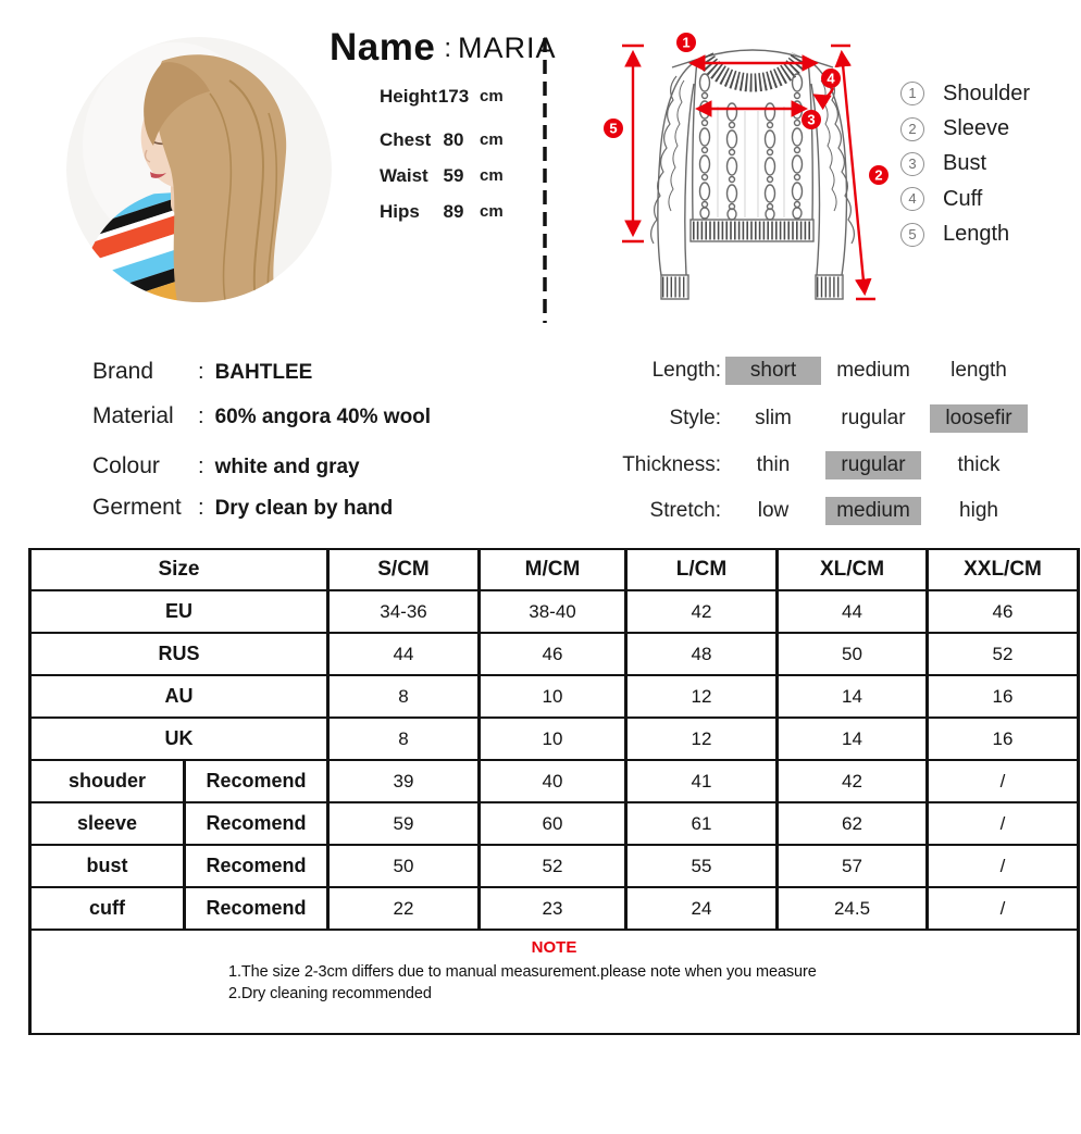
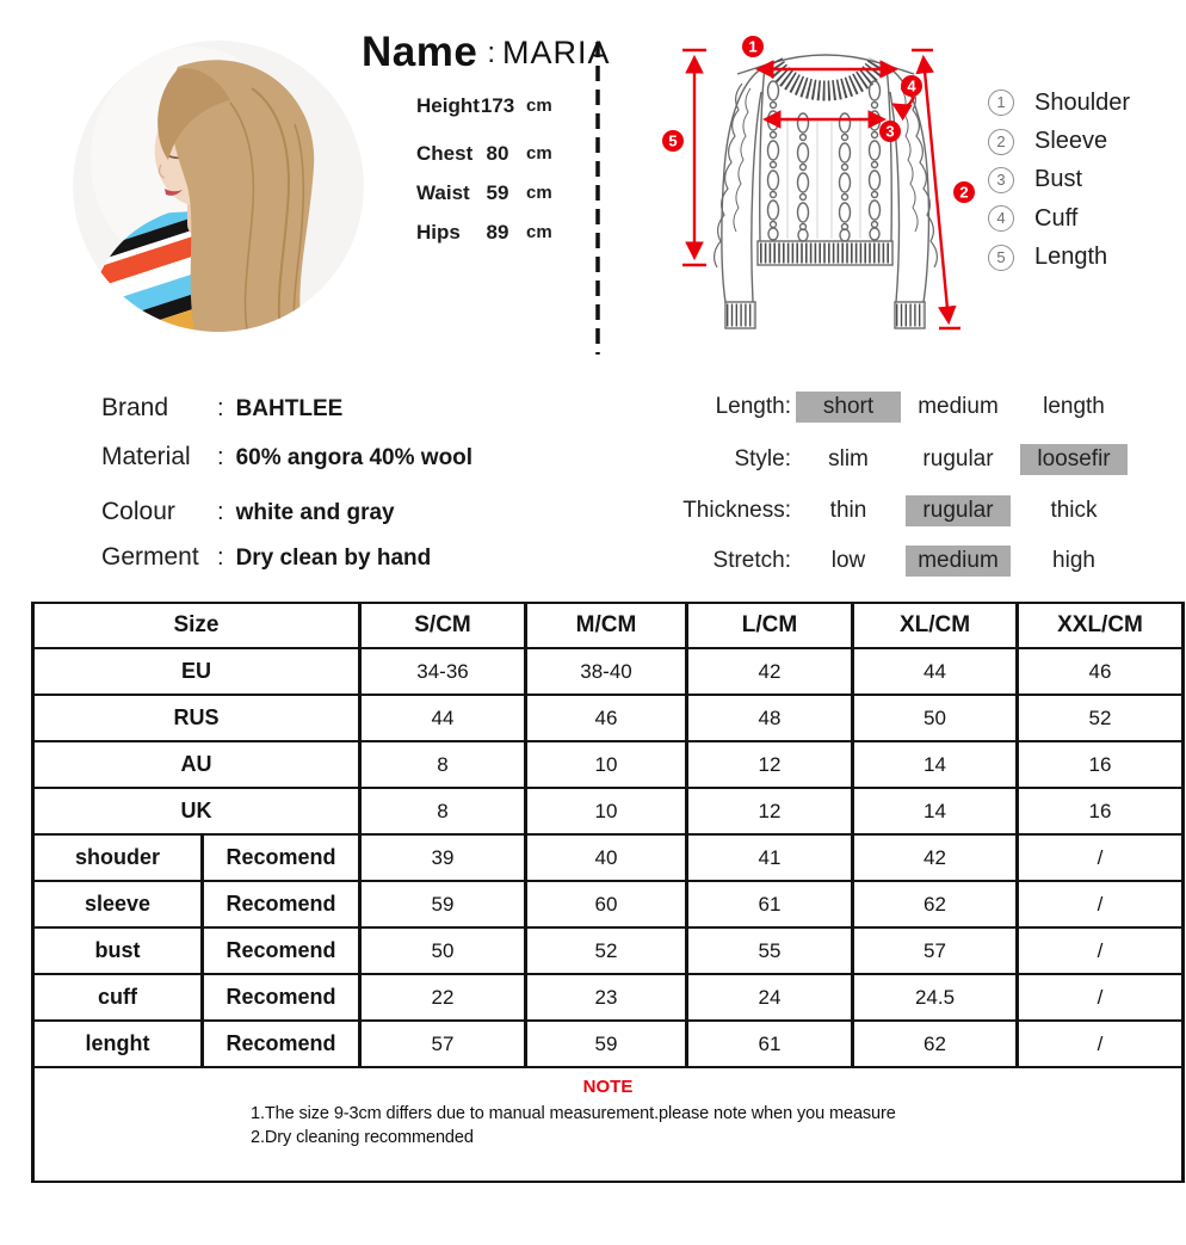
  Name : MARI
  Height
  173
  cm
  Chest
  80
  cm
  Waist
  59
  cm
  Hips
  89
  cm
  1
  2
  3
  4
  5
  1
  Shoulder
  2
  Sleeve
  3
  Bust
  4
  Cuff
  5
  Length
  Brand
  :
  BAHTLEE
  Material
  :
  60% angora 40% wool
  Colour
  :
  white and gray
  Germent
  :
  Dry clean by hand
  Length:
  short
  medium
  length
  Style:
  slim
  rugular
  loosefir
  Thickness:
  thin
  rugular
  thick
  Stretch:
  low
  medium
  high
  Size	S/CM	M/CM	L/CM	XL/CM	XXL/CM
  EU	34-36	38-40	42	44	46
  RUS	44	46	48	50	52
  AU	8	10	12	14	16
  UK	8	10	12	14	16
  shouder	Recomend	39	40	41	42	/
  sleeve	Recomend	59	60	61	62	/
  bust	Recomend	50	52	55	57	/
  cuff	Recomend	22	23	24	24.5	/
+ lenght	Recomend	57	59	61	62	/
- NOTE 1.The size 2-3cm differs due to manual measurement.please note when you measure 2.Dry cleaning recommended
+ NOTE 1.The size 9-3cm differs due to manual measurement.please note when you measure 2.Dry cleaning recommended
